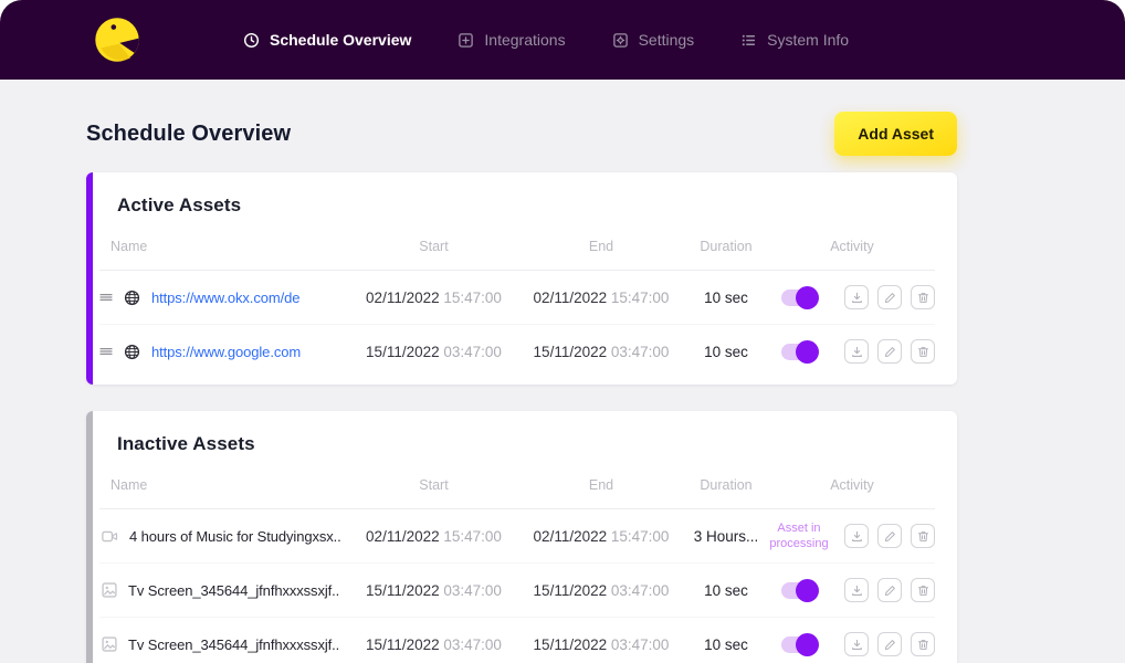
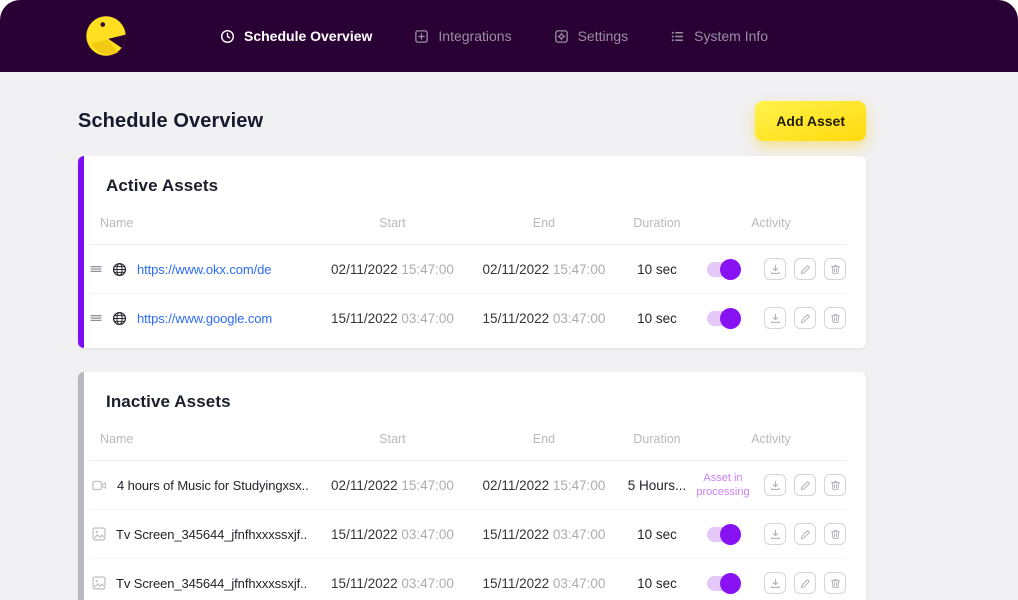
  Schedule Overview
  Integrations
  Settings
  System Info
  Schedule Overview
  Add Asset
  Active Assets
  Name
  Start
  End
  Duration
  Activity
  https://www.okx.com/de
  02/11/2022 15:47:00
  02/11/2022 15:47:00
  10 sec
  https://www.google.com
  15/11/2022 03:47:00
  15/11/2022 03:47:00
  10 sec
  Inactive Assets
  Name
  Start
  End
  Duration
  Activity
  4 hours of Music for Studyingxsx..
  02/11/2022 15:47:00
  02/11/2022 15:47:00
- 3 Hours...
+ 5 Hours...
  Asset in processing
  Tv Screen_345644_jfnfhxxxssxjf..
  15/11/2022 03:47:00
  15/11/2022 03:47:00
  10 sec
  Tv Screen_345644_jfnfhxxxssxjf..
  15/11/2022 03:47:00
  15/11/2022 03:47:00
  10 sec
